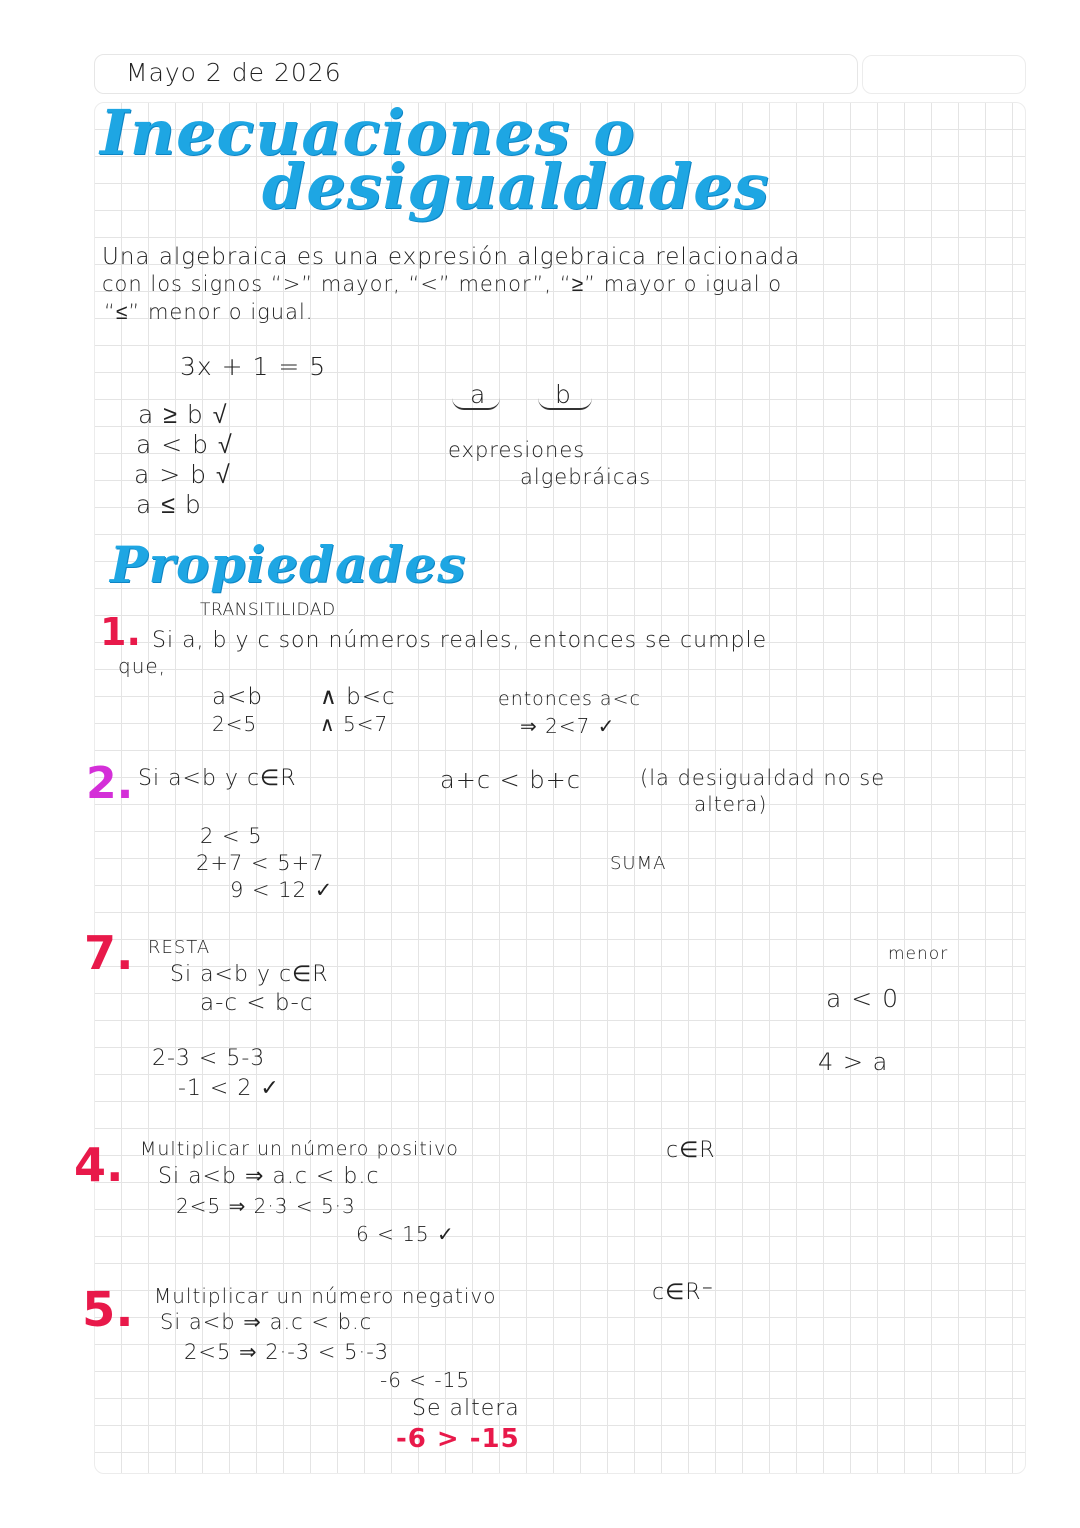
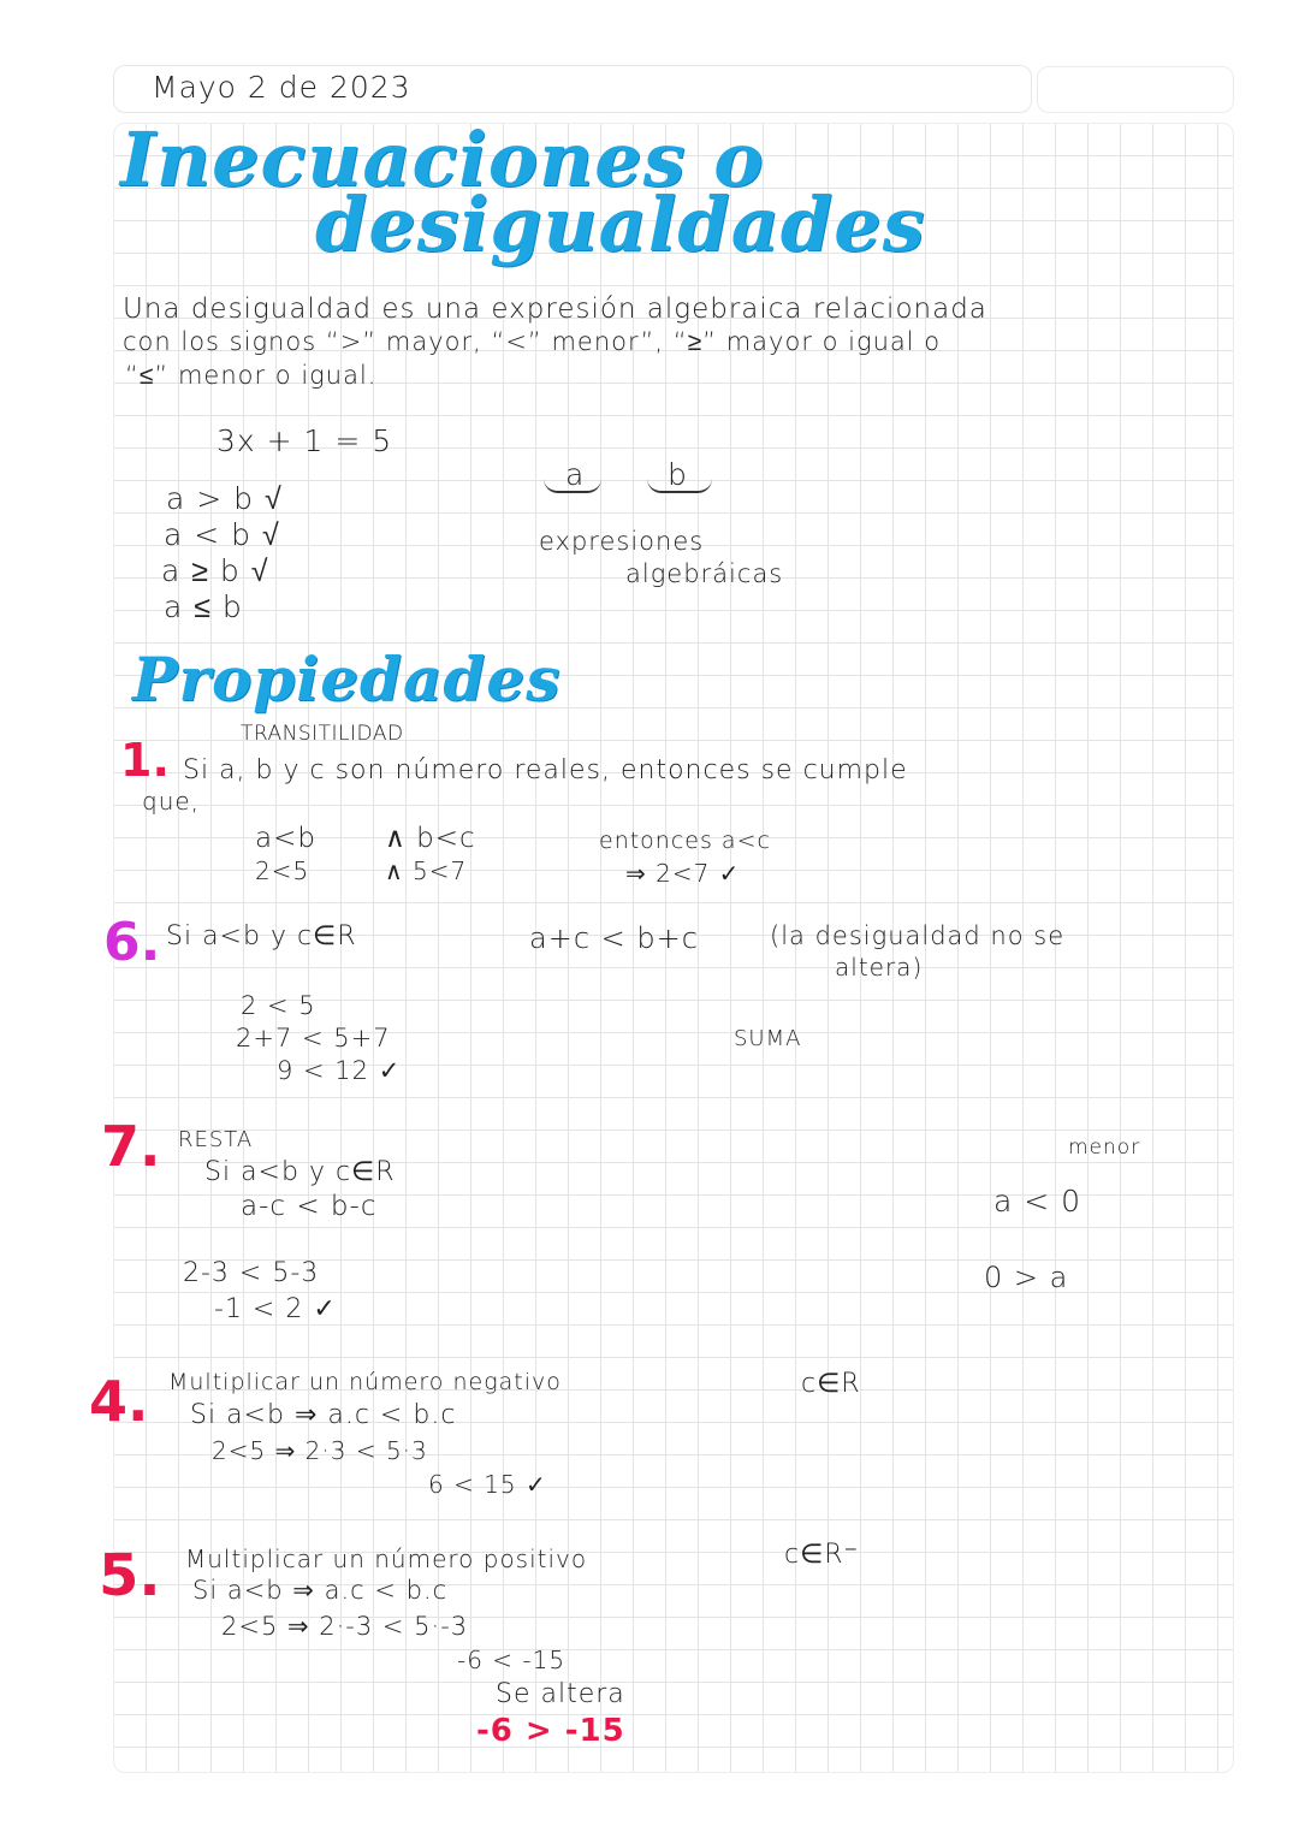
- Mayo 2 de 2026
+ Mayo 2 de 2023
  Inecuaciones o
  desigualdades
- Una algebraica es una expresión algebraica relacionada
+ Una desigualdad es una expresión algebraica relacionada
  con los signos “>” mayor, “<” menor”, “≥” mayor o igual o
  “≤” menor o igual.
  3x + 1 = 5
- a ≥ b √
+ a > b √
  a < b √
- a > b √
+ a ≥ b √
  a ≤ b
  a
  b
  expresiones
  algebráicas
  Propiedades
  TRANSITILIDAD
  1.
- Si a, b y c son números reales, entonces se cumple
+ Si a, b y c son número reales, entonces se cumple
  que,
  a<b
  ∧ b<c
  entonces a<c
  2<5
  ∧ 5<7
  ⇒ 2<7 ✓
- 2.
+ 6.
  Si a<b y c∈R
  a+c < b+c
  (la desigualdad no se
  altera)
  2 < 5
  2+7 < 5+7
  9 < 12 ✓
  SUMA
  7.
  RESTA
  Si a<b y c∈R
  a-c < b-c
  2-3 < 5-3
  -1 < 2 ✓
  menor
  a < 0
- 4 > a
+ 0 > a
  4.
- Multiplicar un número positivo
+ Multiplicar un número negativo
  c∈R
  Si a<b ⇒ a.c < b.c
  2<5 ⇒ 2·3 < 5·3
  6 < 15 ✓
  5.
- Multiplicar un número negativo
+ Multiplicar un número positivo
  c∈R⁻
  Si a<b ⇒ a.c < b.c
  2<5 ⇒ 2·-3 < 5·-3
  -6 < -15
  Se altera
  -6 > -15
